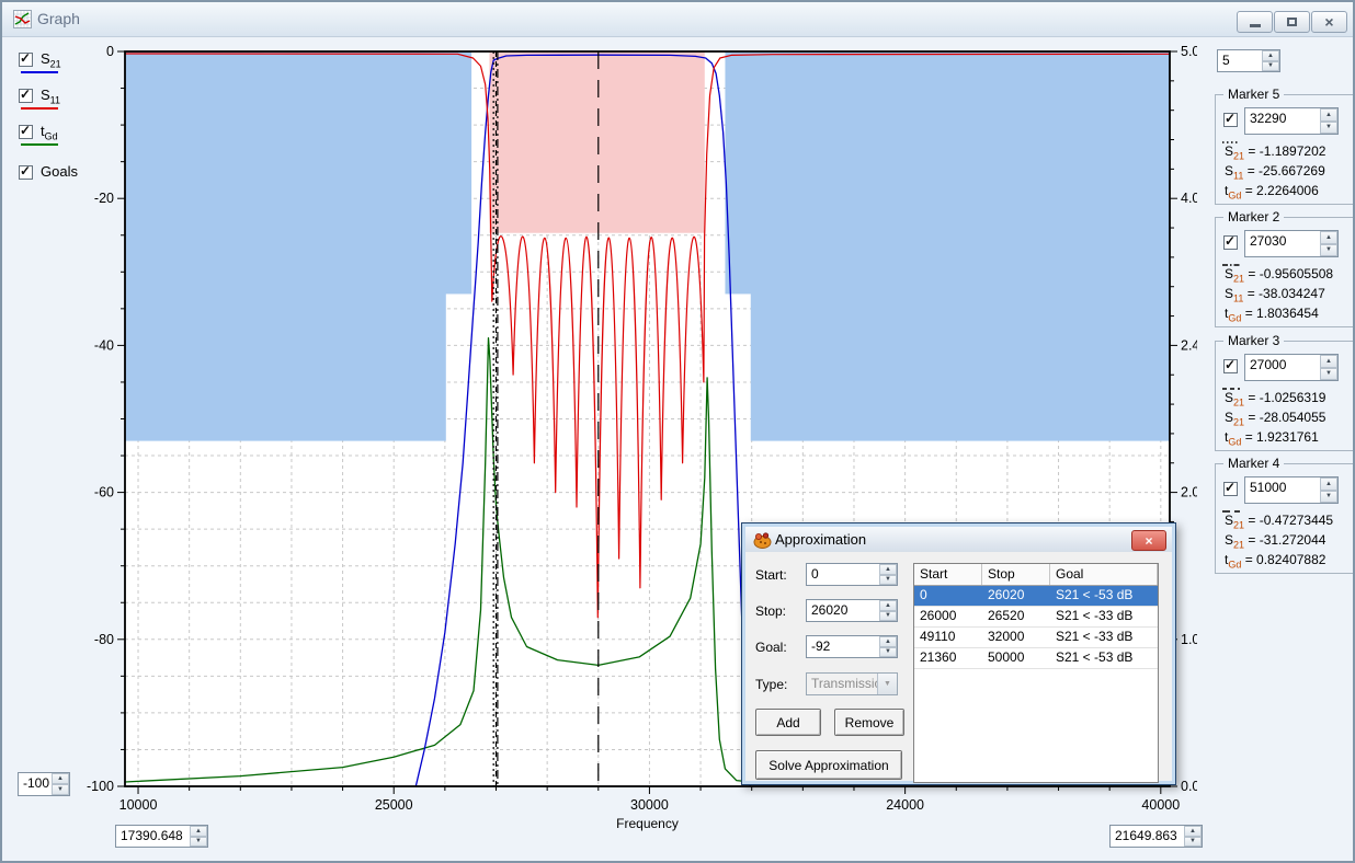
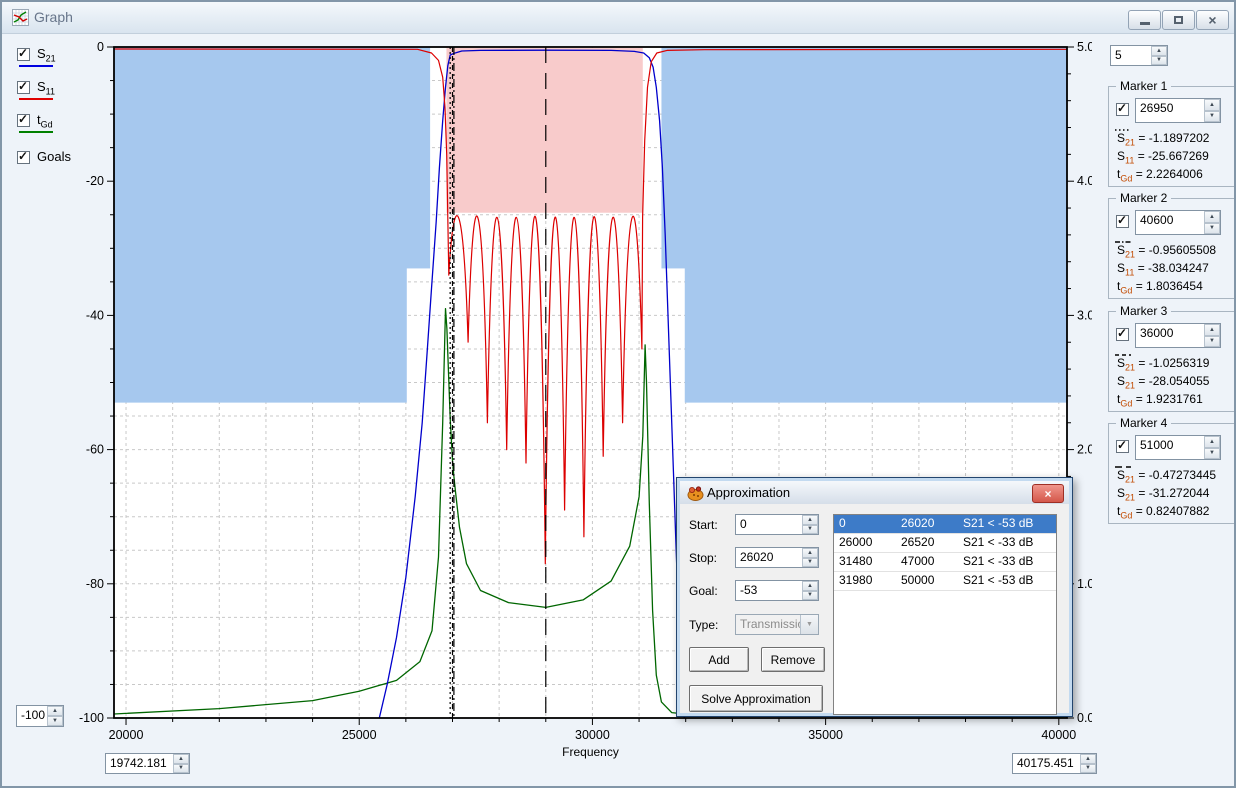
  Graph
  ×
  ✓
  S21
  ✓
  S11
  ✓
  tGd
  ✓
  Goals
- 10000
+ 20000
  25000
  30000
- 24000
+ 35000
  40000
  0
  -20
  -40
  -60
  -80
  -100
  5.0
  4.0
- 2.4
+ 3.0
  2.0
  1.0
  0.0
  Frequency
  -100
  5
- 17390.648
+ 19742.181
- 21649.863
+ 40175.451
- Marker 5
+ Marker 1
  ✓
- 32290
+ 26950
  S21 = -1.1897202
  S11 = -25.667269
  tGd = 2.2264006
  Marker 2
  ✓
- 27030
+ 40600
  S21 = -0.95605508
  S11 = -38.034247
  tGd = 1.8036454
  Marker 3
  ✓
- 27000
+ 36000
  S21 = -1.0256319
  S21 = -28.054055
  tGd = 1.9231761
  Marker 4
  ✓
  51000
  S21 = -0.47273445
  S21 = -31.272044
  tGd = 0.82407882
  Approximation
  ×
  Start:
  0
  Stop:
  26020
  Goal:
- -92
+ -53
  Type:
  Transmissi
  Add
  Remove
  Solve Approximation
- Start
- Stop
- Goal
  0
  26020
  S21 < -53 dB
  26000
  26520
  S21 < -33 dB
- 49110
+ 31480
- 32000
+ 47000
  S21 < -33 dB
- 21360
+ 31980
  50000
  S21 < -53 dB
